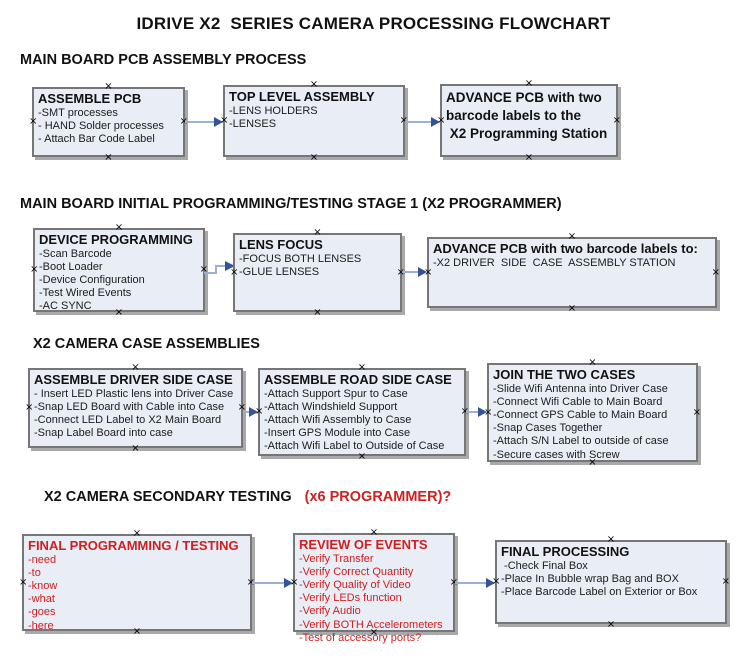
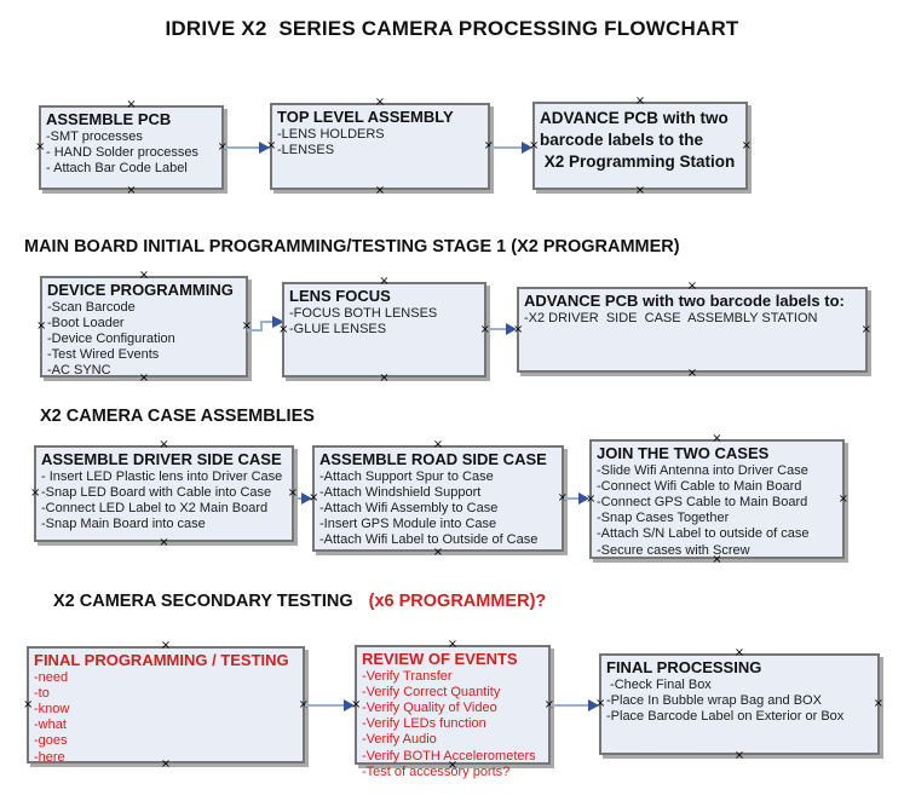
  IDRIVE X2 SERIES CAMERA PROCESSING FLOWCHART
- MAIN BOARD PCB ASSEMBLY PROCESS
  ASSEMBLE PCB
  -SMT processes
  - HAND Solder processes
  - Attach Bar Code Label
  ×
  ×
  ×
  ×
  TOP LEVEL ASSEMBLY
  -LENS HOLDERS
  -LENSES
  ×
  ×
  ×
  ×
  ADVANCE PCB with two
  barcode labels to the
  X2 Programming Station
  ×
  ×
  ×
  ×
  MAIN BOARD INITIAL PROGRAMMING/TESTING STAGE 1 (X2 PROGRAMMER)
  DEVICE PROGRAMMING
  -Scan Barcode
  -Boot Loader
  -Device Configuration
  -Test Wired Events
  -AC SYNC
  ×
  ×
  ×
  ×
  LENS FOCUS
  -FOCUS BOTH LENSES
  -GLUE LENSES
  ×
  ×
  ×
  ×
  ADVANCE PCB with two barcode labels to:
  -X2 DRIVER SIDE CASE ASSEMBLY STATION
  ×
  ×
  ×
  ×
  X2 CAMERA CASE ASSEMBLIES
  ASSEMBLE DRIVER SIDE CASE
  - Insert LED Plastic lens into Driver Case
  -Snap LED Board with Cable into Case
  -Connect LED Label to X2 Main Board
- -Snap Label Board into case
+ -Snap Main Board into case
  ×
  ×
  ×
  ×
  ASSEMBLE ROAD SIDE CASE
  -Attach Support Spur to Case
  -Attach Windshield Support
  -Attach Wifi Assembly to Case
  -Insert GPS Module into Case
  -Attach Wifi Label to Outside of Case
  ×
  ×
  ×
  ×
  JOIN THE TWO CASES
  -Slide Wifi Antenna into Driver Case
  -Connect Wifi Cable to Main Board
  -Connect GPS Cable to Main Board
  -Snap Cases Together
  -Attach S/N Label to outside of case
  -Secure cases with Screw
  ×
  ×
  ×
  ×
  X2 CAMERA SECONDARY TESTING (x6 PROGRAMMER)?
  FINAL PROGRAMMING / TESTING
  -need
  -to
  -know
  -what
  -goes
  -here
  ×
  ×
  ×
  ×
  REVIEW OF EVENTS
  -Verify Transfer
  -Verify Correct Quantity
  -Verify Quality of Video
  -Verify LEDs function
  -Verify Audio
  -Verify BOTH Accelerometers
  -Test of accessory ports?
  ×
  ×
  ×
  ×
  FINAL PROCESSING
  -Check Final Box
  -Place In Bubble wrap Bag and BOX
  -Place Barcode Label on Exterior or Box
  ×
  ×
  ×
  ×
